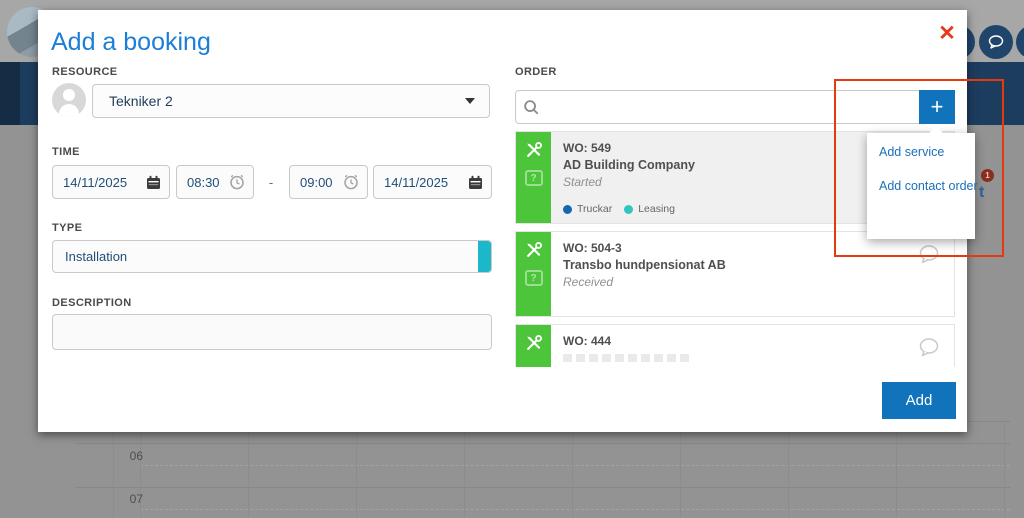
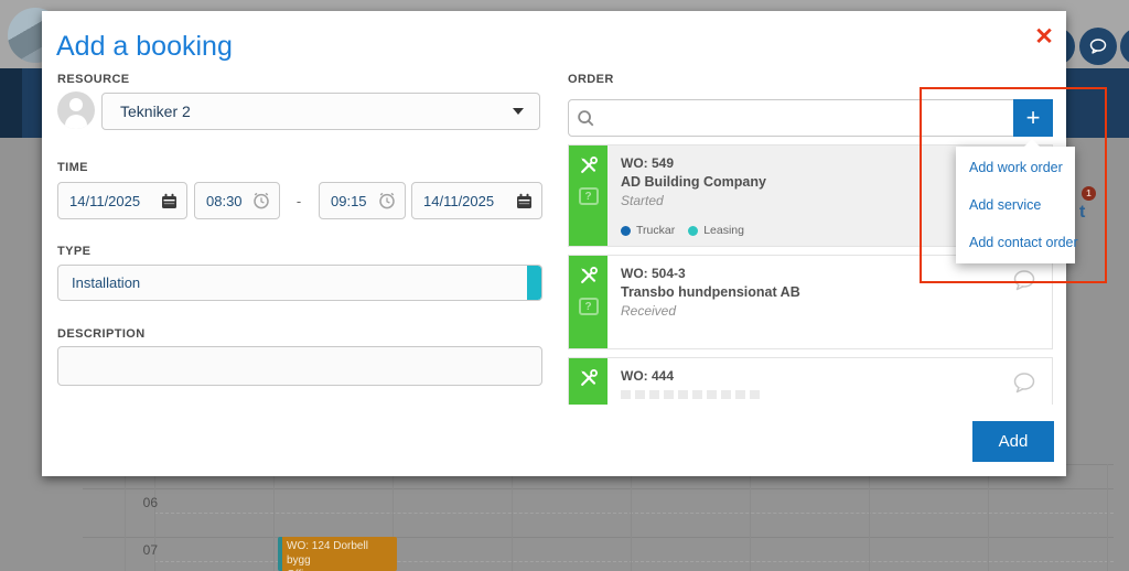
  1
  t
  06
  07
+ WO: 124 Dorbell bygg
  Add a booking
  ✕
  RESOURCE
  Tekniker 2
  TIME
  14/11/2025
  08:30
  -
- 09:00
+ 09:15
  14/11/2025
  TYPE
  Installation
  DESCRIPTION
  ORDER
  +
  ?
  WO: 549
  AD Building Company
  Started
  Truckar
  Leasing
  ?
  WO: 504-3
  Transbo hundpensionat AB
  Received
  WO: 444
  Add
+ Add work order
  Add service
  Add contact order
